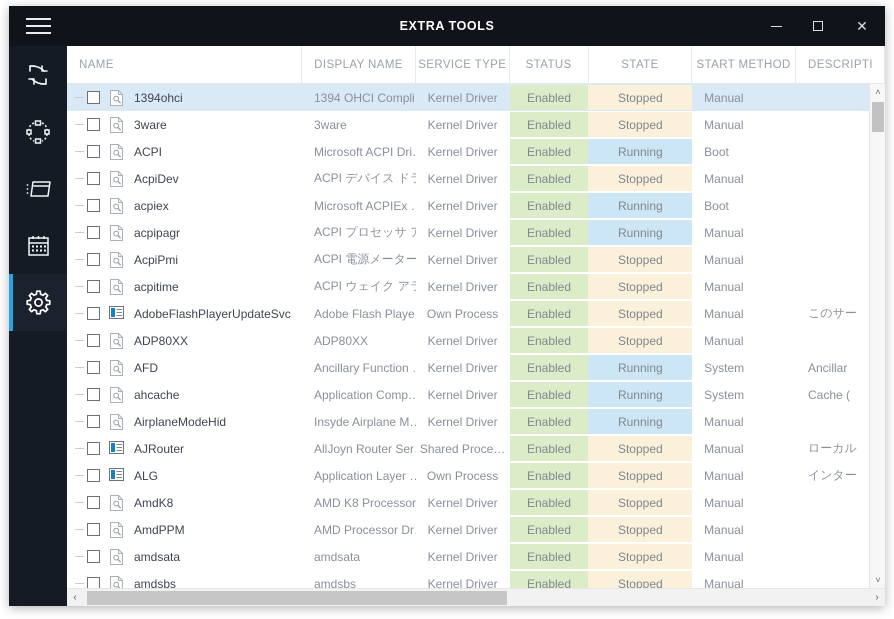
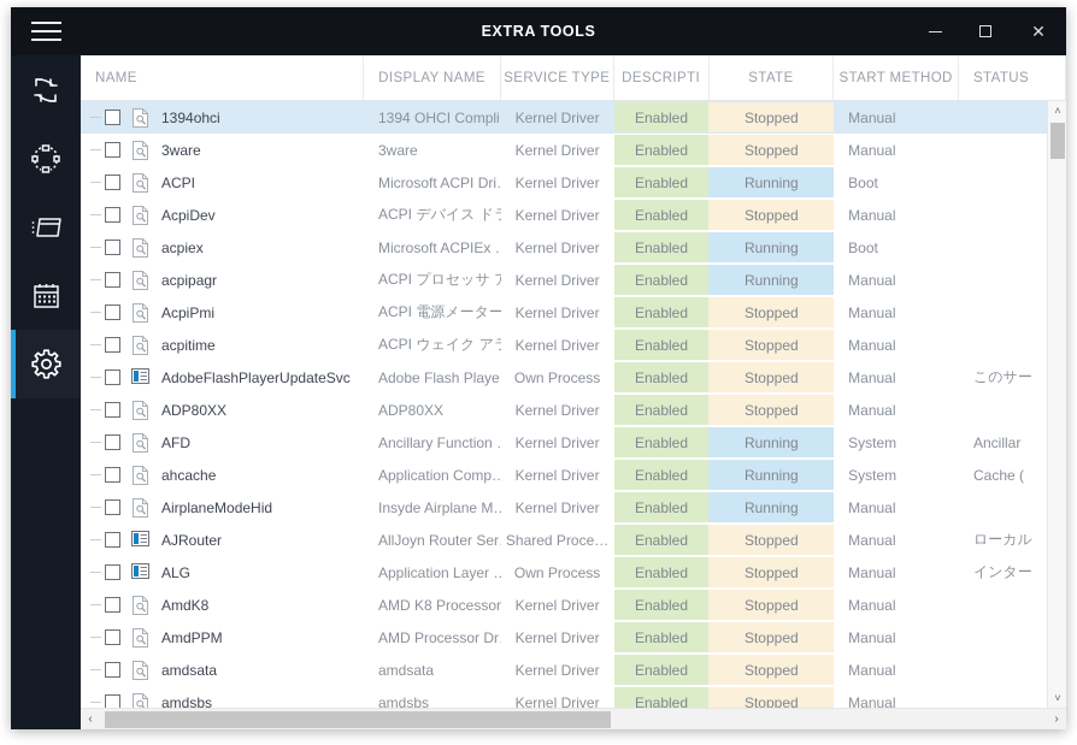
  EXTRA TOOLS
  ✕
  NAME
  DISPLAY NAME
  SERVICE TYPE
- STATUS
+ DESCRIPTI
  STATE
  START METHOD
- DESCRIPTI
+ STATUS
  1394ohci
  1394 OHCI Compli
  Kernel Driver
  Enabled
  Stopped
  Manual
  3ware
  3ware
  Kernel Driver
  Enabled
  Stopped
  Manual
  ACPI
  Microsoft ACPI Dri
  Kernel Driver
  Enabled
  Running
  Boot
  AcpiDev
  ACPI デバイス ド
  Kernel Driver
  Enabled
  Stopped
  Manual
  acpiex
  Microsoft ACPIEx
  Kernel Driver
  Enabled
  Running
  Boot
  acpipagr
  ACPI プロセッサ
  Kernel Driver
  Enabled
  Running
  Manual
  AcpiPmi
  ACPI 電源メーター
  Kernel Driver
  Enabled
  Stopped
  Manual
  acpitime
  ACPI ウェイク ア
  Kernel Driver
  Enabled
  Stopped
  Manual
  AdobeFlashPlayerUpdateSvc
  Adobe Flash Playe
  Own Process
  Enabled
  Stopped
  Manual
  このサー
  ADP80XX
  ADP80XX
  Kernel Driver
  Enabled
  Stopped
  Manual
  AFD
  Ancillary Function
  Kernel Driver
  Enabled
  Running
  System
  Ancillar
  ahcache
  Application Comp…
  Kernel Driver
  Enabled
  Running
  System
  Cache (
  AirplaneModeHid
  Insyde Airplane M…
  Kernel Driver
  Enabled
  Running
  Manual
  AJRouter
  AllJoyn Router Ser
  Shared Proce…
  Enabled
  Stopped
  Manual
  ローカル
  ALG
  Application Layer …
  Own Process
  Enabled
  Stopped
  Manual
  インター
  AmdK8
  AMD K8 Processor
  Kernel Driver
  Enabled
  Stopped
  Manual
  AmdPPM
  AMD Processor Dr
  Kernel Driver
  Enabled
  Stopped
  Manual
  amdsata
  amdsata
  Kernel Driver
  Enabled
  Stopped
  Manual
  amdsbs
  amdsbs
  Kernel Driver
  Enabled
  Stopped
  Manual
  ˄
  ˅
  ‹
  ›
